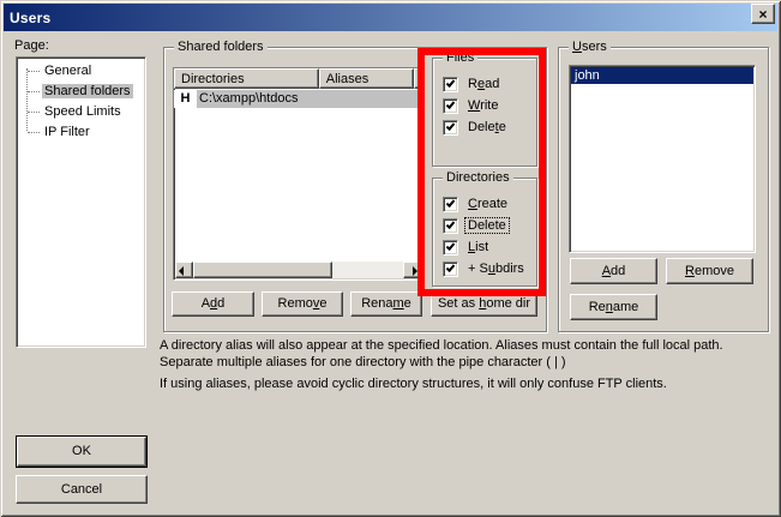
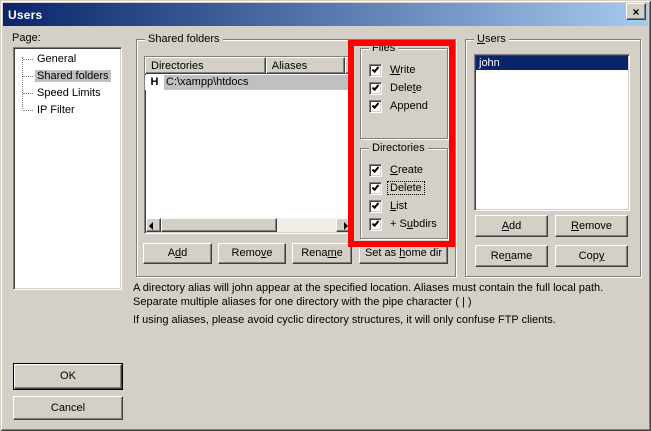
  Users
  ×
  Page:
  General
  Shared folders
  Speed Limits
  IP Filter
  Shared folders
  Directories
  Aliases
  H
  C:\xampp\htdocs
  Files
- Read
  Write
  Delete
+ Append
  Directories
  Create
  Delete
  List
  + Subdirs
  Add
  Remove
  Rename
  Set as home dir
  Users
  john
  Add
  Remove
  Rename
+ Copy
- A directory alias will also appear at the specified location. Aliases must contain the full local path. Separate multiple aliases for one directory with the pipe character ( | )
+ A directory alias will john appear at the specified location. Aliases must contain the full local path. Separate multiple aliases for one directory with the pipe character ( | )
  If using aliases, please avoid cyclic directory structures, it will only confuse FTP clients.
  OK
  Cancel
